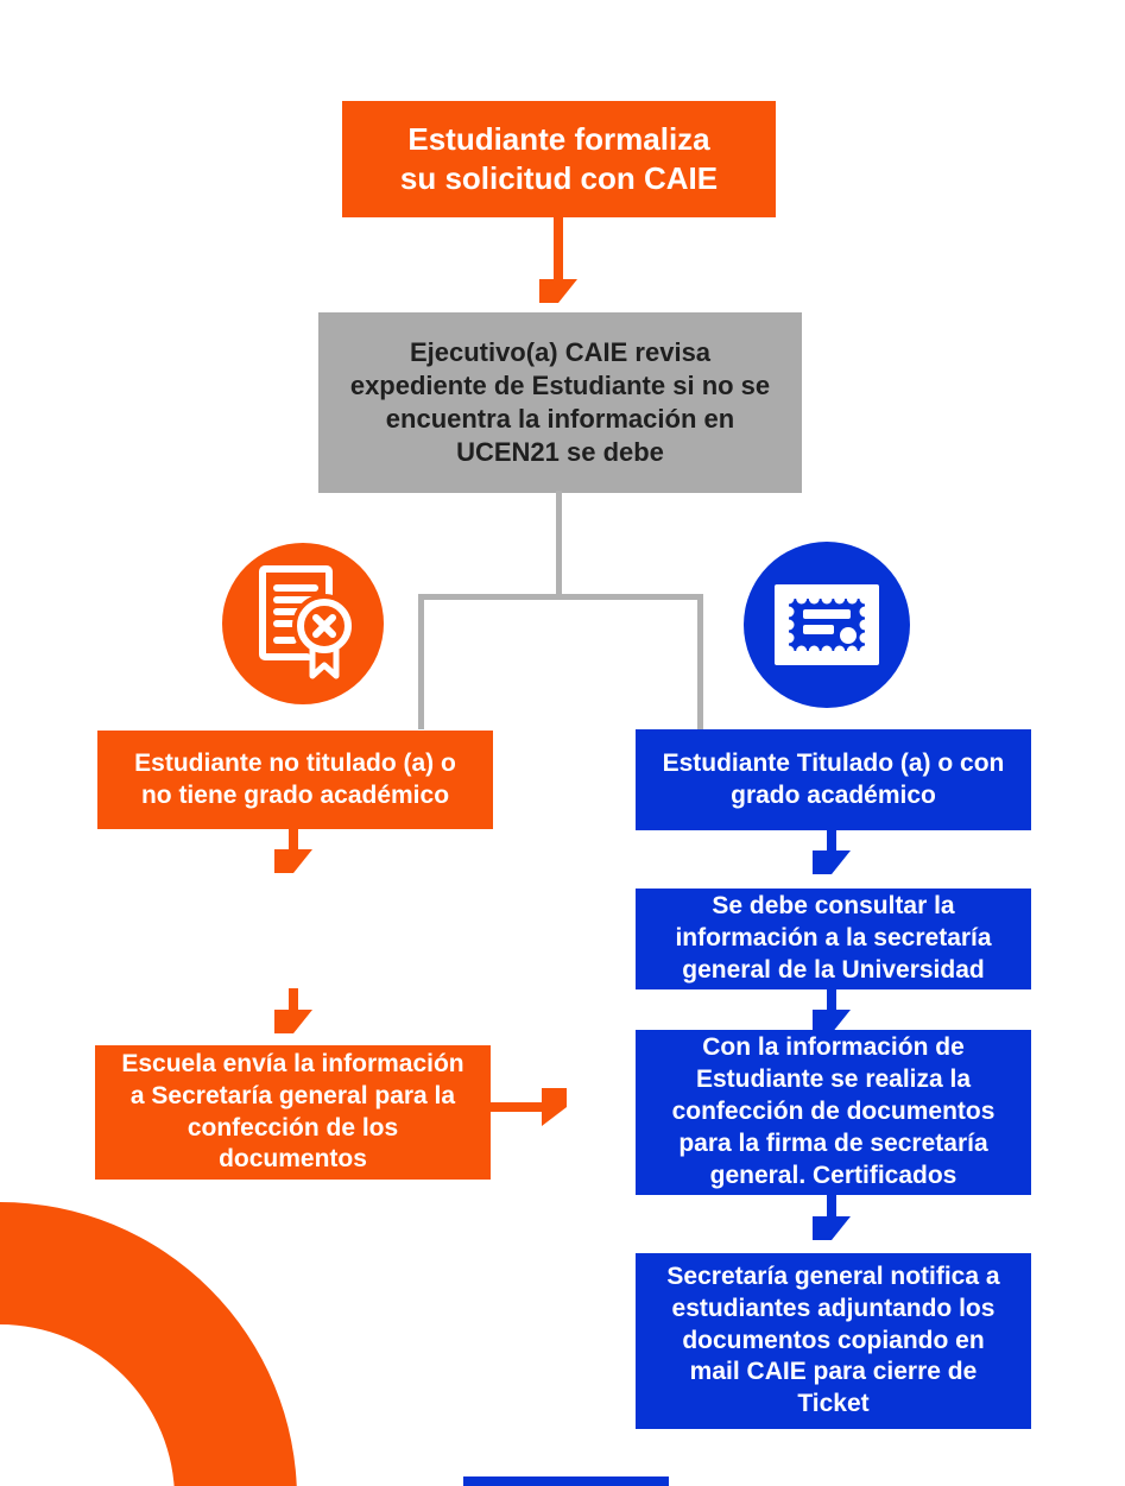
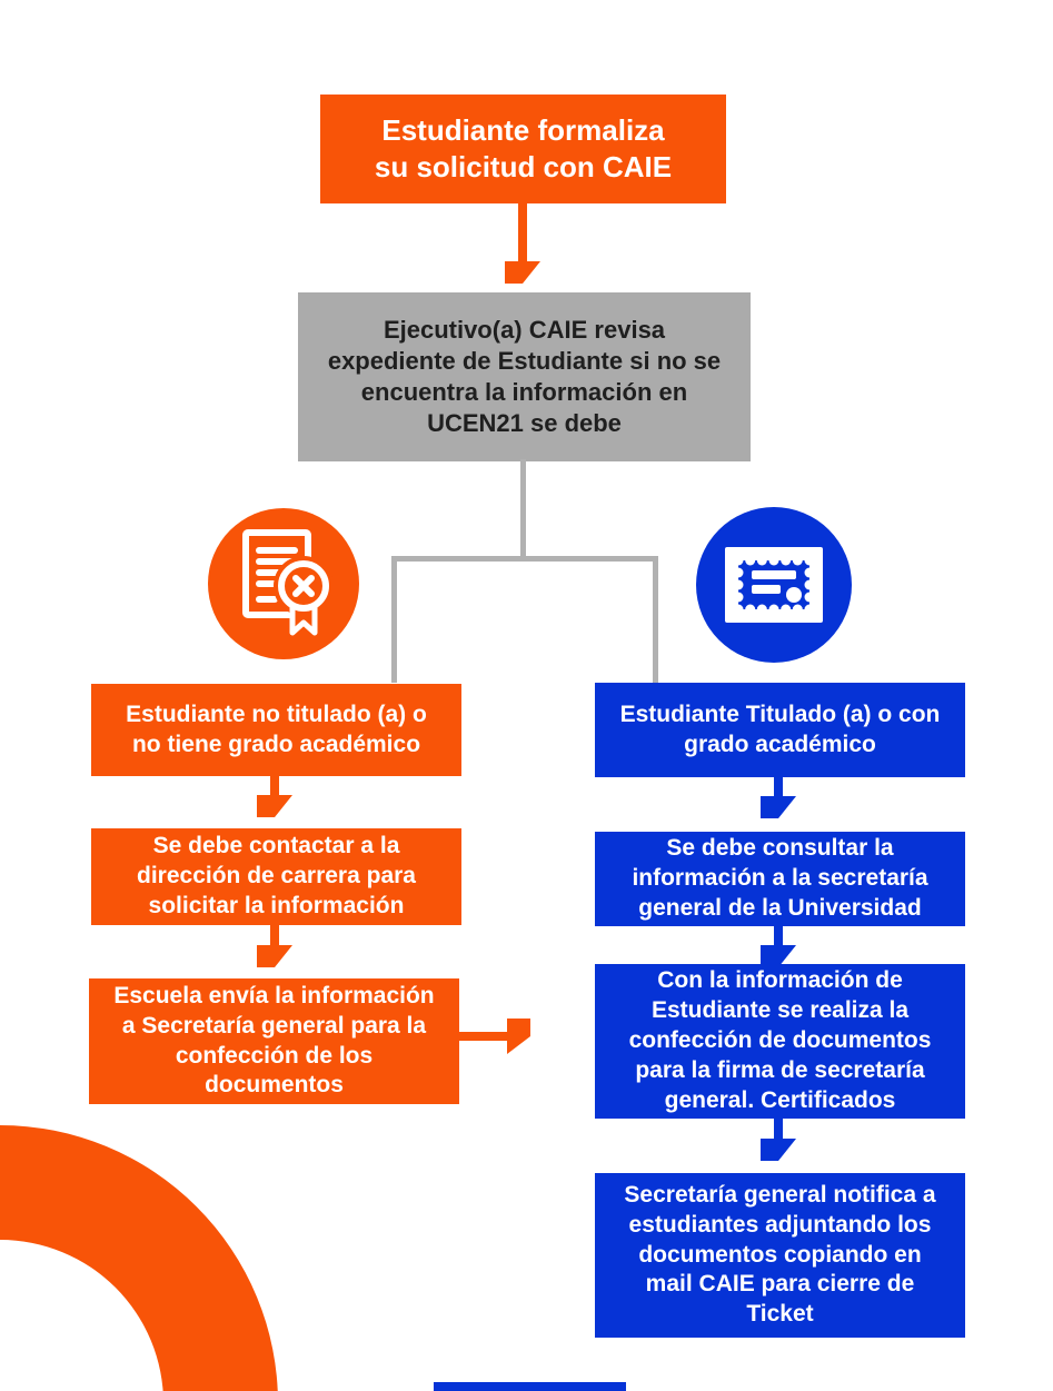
  Estudiante formaliza
  su solicitud con CAIE
  Ejecutivo(a) CAIE revisa
  expediente de Estudiante si no se
  encuentra la información en
  UCEN21 se debe
  Estudiante no titulado (a) o
  no tiene grado académico
+ Se debe contactar a la
+ dirección de carrera para
+ solicitar la información
  Escuela envía la información
  a Secretaría general para la
  confección de los
  documentos
  Estudiante Titulado (a) o con
  grado académico
  Se debe consultar la
  información a la secretaría
  general de la Universidad
  Con la información de
  Estudiante se realiza la
  confección de documentos
  para la firma de secretaría
  general. Certificados
  Secretaría general notifica a
  estudiantes adjuntando los
  documentos copiando en
  mail CAIE para cierre de
  Ticket
